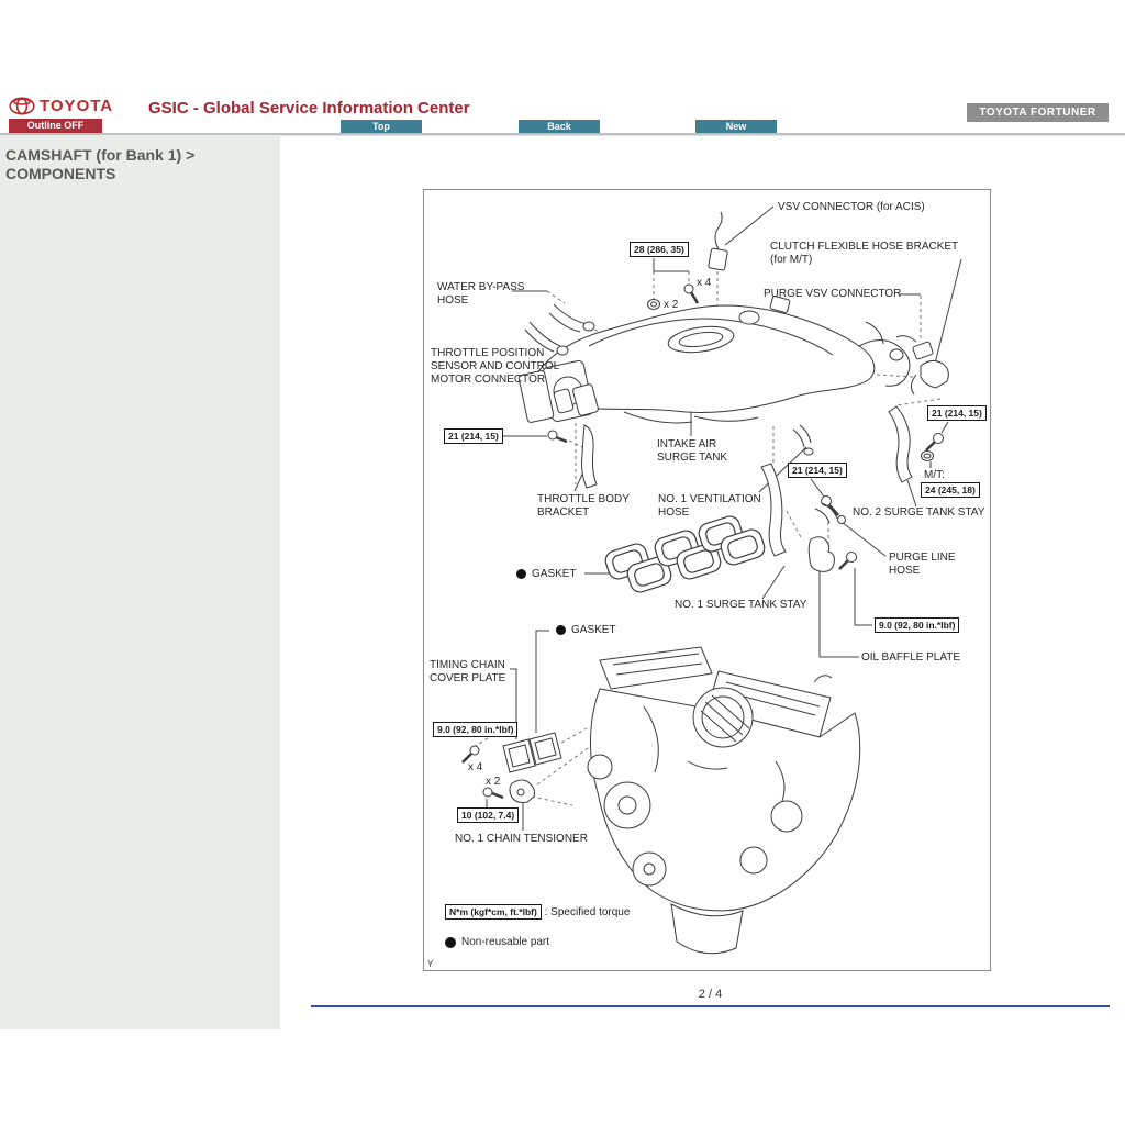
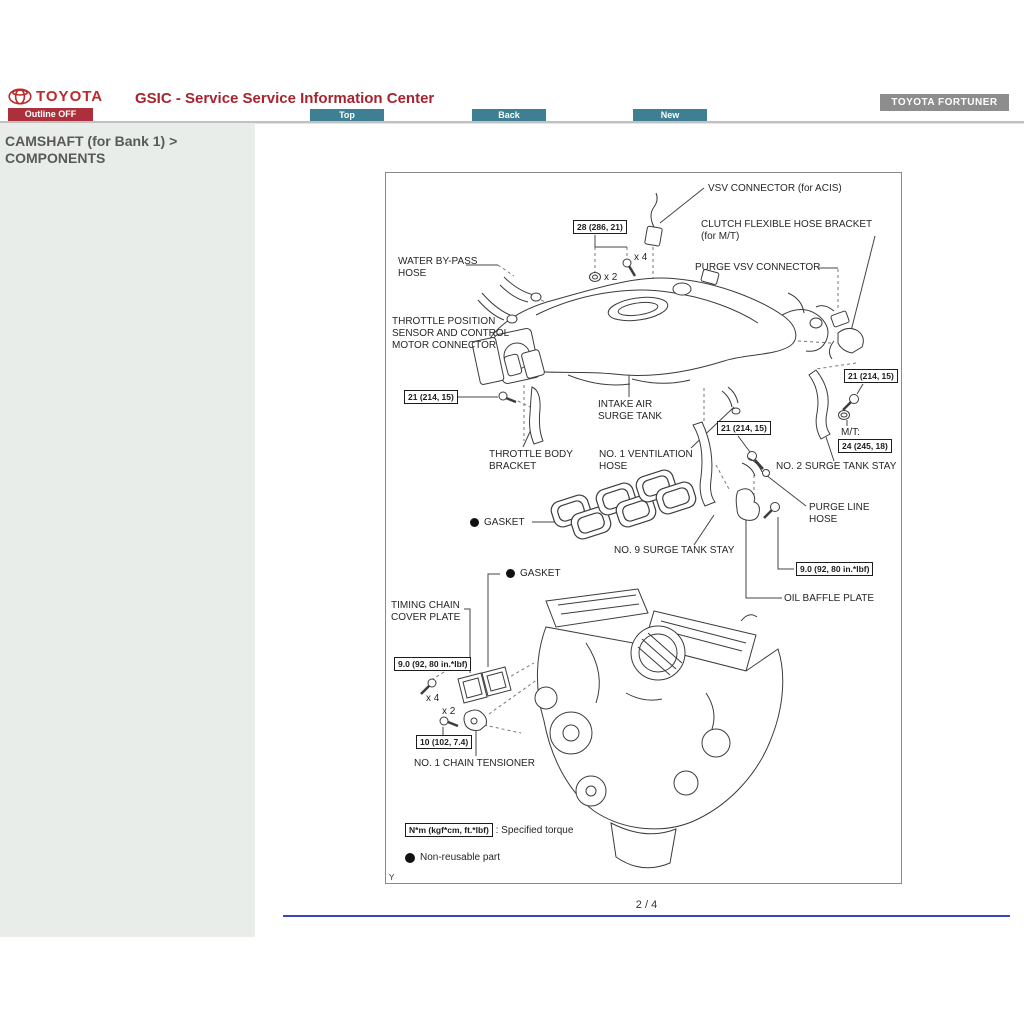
  TOYOTA
- GSIC - Global Service Information Center
+ GSIC - Service Service Information Center
  Outline OFF
  Top
  Back
  New
  TOYOTA FORTUNER
  CAMSHAFT (for Bank 1) >
  COMPONENTS
  VSV CONNECTOR (for ACIS)
- 28 (286, 35)
+ 28 (286, 21)
  x 4
  x 2
  CLUTCH FLEXIBLE HOSE BRACKET
  (for M/T)
  WATER BY-PASS
  HOSE
  PURGE VSV CONNECTOR
  THROTTLE POSITION
  SENSOR AND CONTROL
  MOTOR CONNECTOR
  21 (214, 15)
  INTAKE AIR
  SURGE TANK
  21 (214, 15)
  21 (214, 15)
  M/T:
  24 (245, 18)
  THROTTLE BODY
  BRACKET
  NO. 1 VENTILATION
  HOSE
  NO. 2 SURGE TANK STAY
  PURGE LINE
  HOSE
  GASKET
- NO. 1 SURGE TANK STAY
+ NO. 9 SURGE TANK STAY
  9.0 (92, 80 in.*lbf)
  OIL BAFFLE PLATE
  GASKET
  TIMING CHAIN
  COVER PLATE
  9.0 (92, 80 in.*lbf)
  x 4
  x 2
  10 (102, 7.4)
  NO. 1 CHAIN TENSIONER
  N*m (kgf*cm, ft.*lbf) : Specified torque
  Non-reusable part
  Y
  2 / 4
